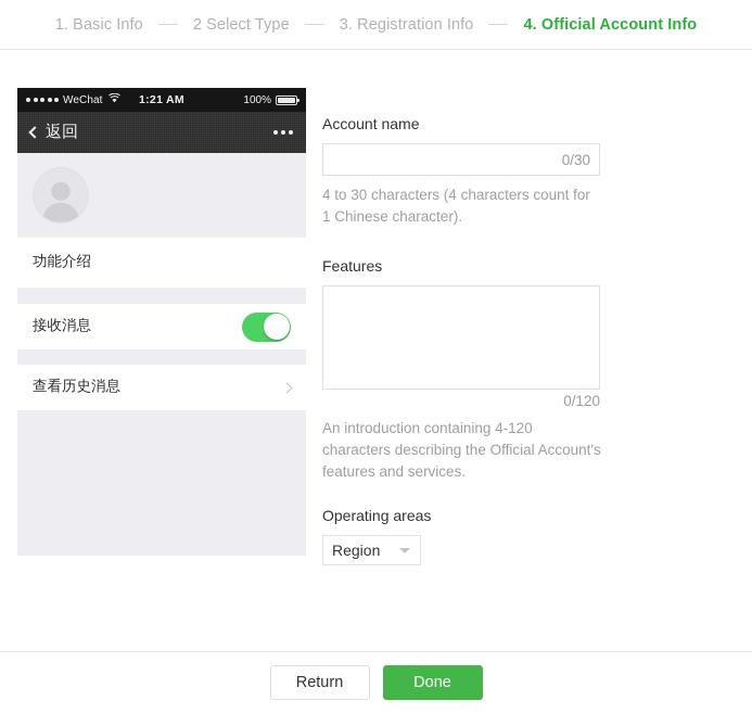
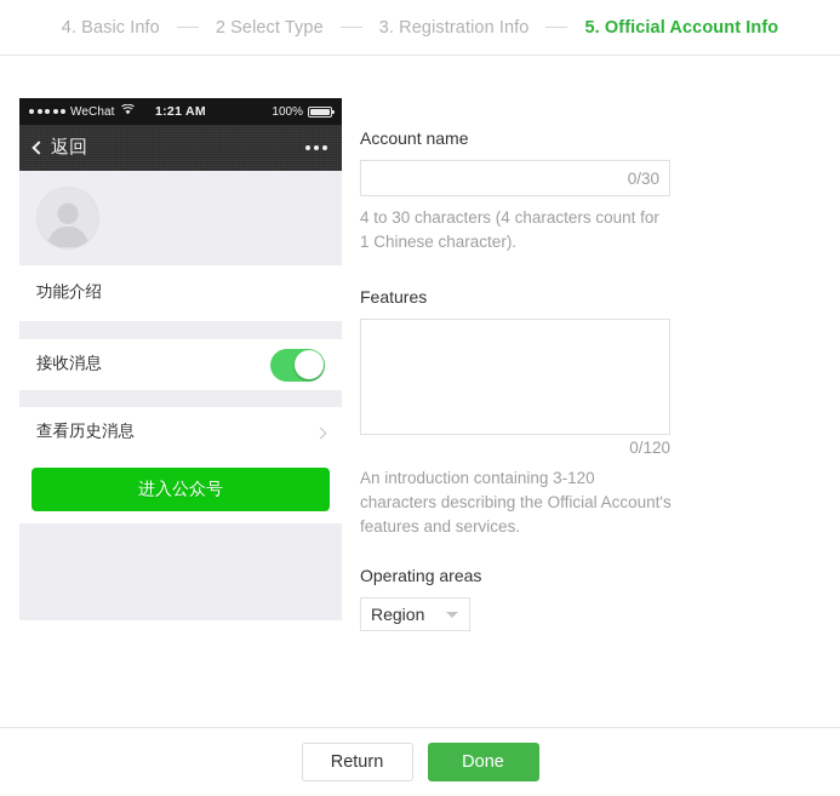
- 1. Basic Info
+ 4. Basic Info
  2 Select Type
  3. Registration Info
- 4. Official Account Info
+ 5. Official Account Info
  WeChat
  1:21 AM
  100%
  返回
  功能介绍
  接收消息
  查看历史消息
+ 进入公众号
  Account name
  0/30
  4 to 30 characters (4 characters count for 1 Chinese character).
  Features
  0/120
- An introduction containing 4-120 characters describing the Official Account's features and services.
+ An introduction containing 3-120 characters describing the Official Account's features and services.
  Operating areas
  Region
  Return
  Done
